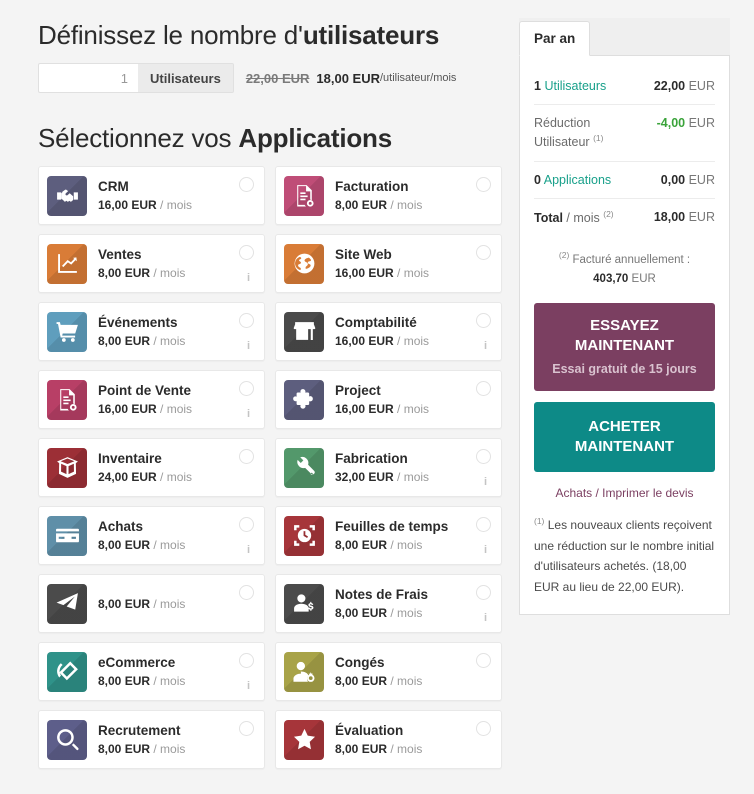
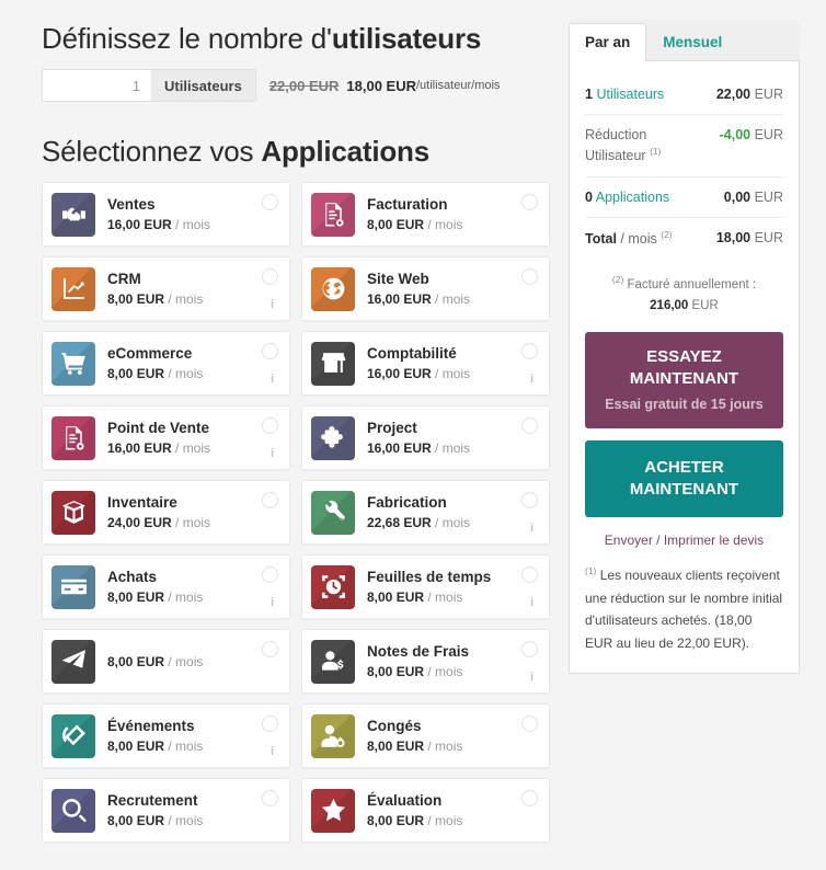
  Définissez le nombre d'utilisateurs
  1
  Utilisateurs
  22,00 EUR
  18,00 EUR
  /utilisateur/mois
  Sélectionnez vos Applications
- CRM
+ Ventes
  16,00 EUR / mois
  Facturation
  8,00 EUR / mois
- Ventes
+ CRM
  8,00 EUR / mois
  i
  Site Web
  16,00 EUR / mois
- Événements
+ eCommerce
  8,00 EUR / mois
  i
  Comptabilité
  16,00 EUR / mois
  i
  Point de Vente
  16,00 EUR / mois
  i
  Project
  16,00 EUR / mois
  Inventaire
  24,00 EUR / mois
  Fabrication
- 32,00 EUR / mois
+ 22,68 EUR / mois
  i
  Achats
  8,00 EUR / mois
  i
  Feuilles de temps
  8,00 EUR / mois
  i
  8,00 EUR / mois
  Notes de Frais
  8,00 EUR / mois
  i
- eCommerce
+ Événements
  8,00 EUR / mois
  i
  Congés
  8,00 EUR / mois
  Recrutement
  8,00 EUR / mois
  Évaluation
  8,00 EUR / mois
  Par an
+ Mensuel
  1 Utilisateurs
  22,00 EUR
  Réduction Utilisateur (1)
  -4,00 EUR
  0 Applications
  0,00 EUR
  Total / mois (2)
  18,00 EUR
  (2) Facturé annuellement :
- 403,70 EUR
+ 216,00 EUR
  ESSAYEZ
  MAINTENANT
  Essai gratuit de 15 jours
  ACHETER
  MAINTENANT
- Achats / Imprimer le devis
+ Envoyer / Imprimer le devis
  (1) Les nouveaux clients reçoivent une réduction sur le nombre initial d'utilisateurs achetés. (18,00 EUR au lieu de 22,00 EUR).
